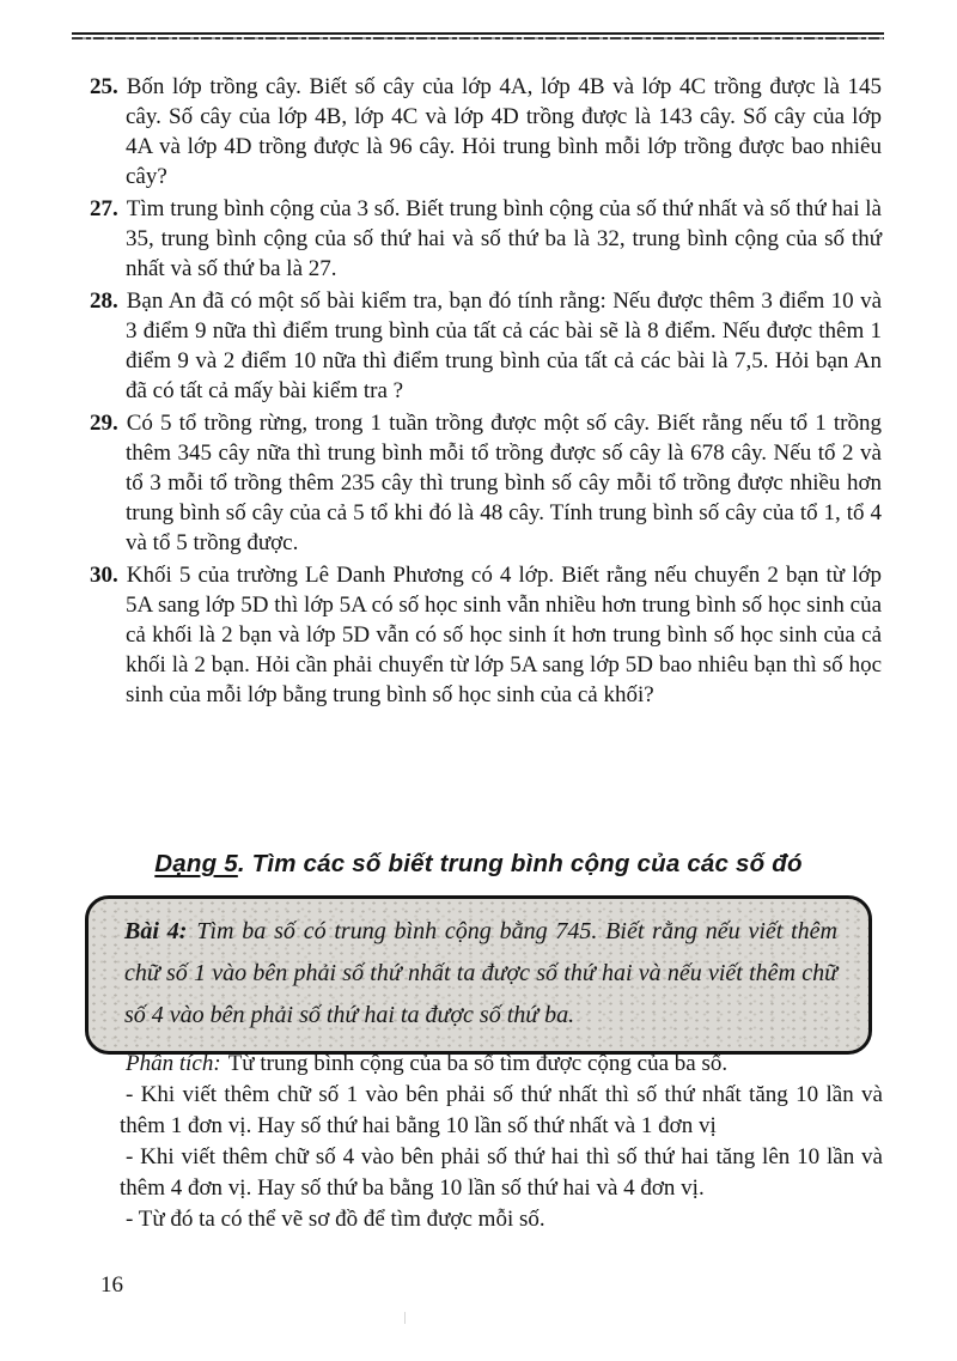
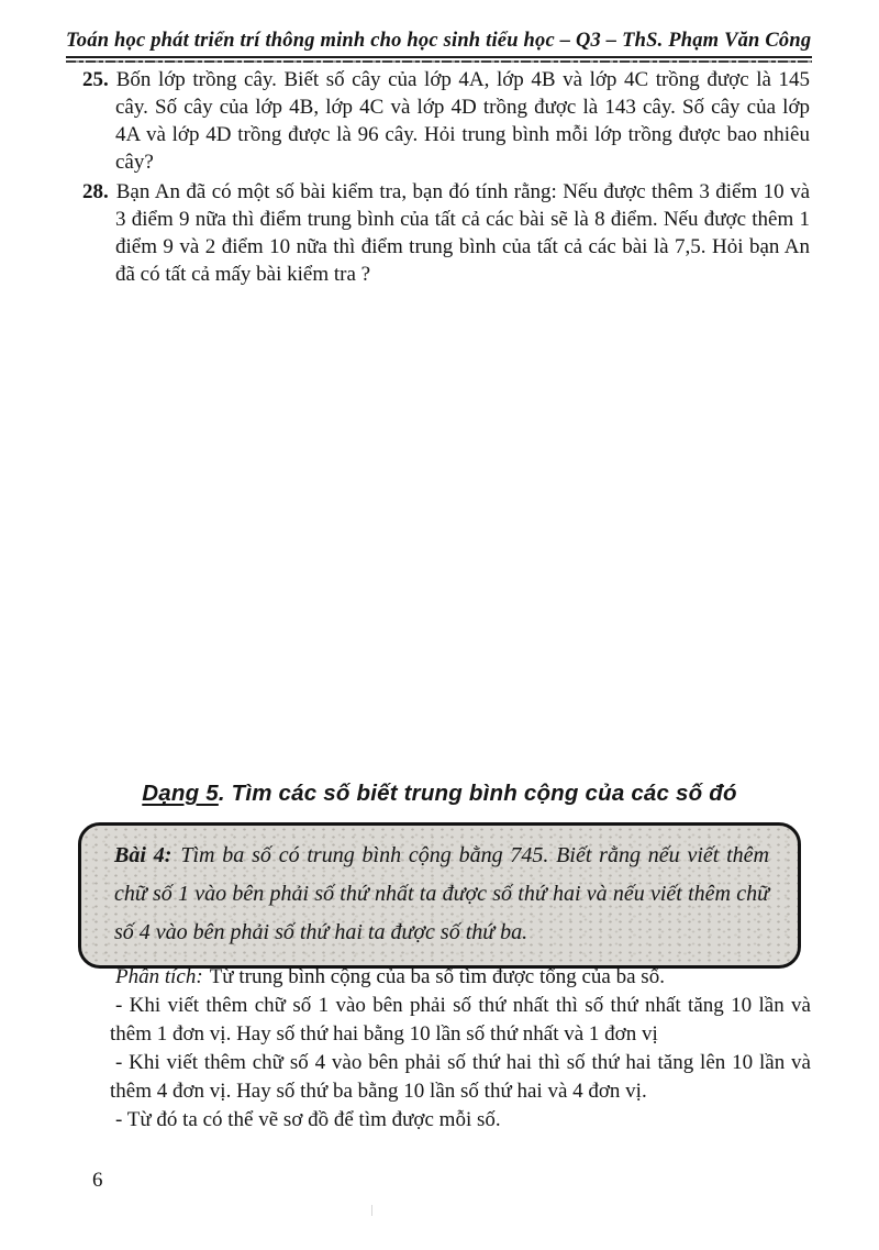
+ Toán học phát triển trí thông minh cho học sinh tiểu học – Q3 – ThS. Phạm Văn Công
  25. Bốn lớp trồng cây. Biết số cây của lớp 4A, lớp 4B và lớp 4C trồng được là 145 cây. Số cây của lớp 4B, lớp 4C và lớp 4D trồng được là 143 cây. Số cây của lớp 4A và lớp 4D trồng được là 96 cây. Hỏi trung bình mỗi lớp trồng được bao nhiêu cây?
- 27. Tìm trung bình cộng của 3 số. Biết trung bình cộng của số thứ nhất và số thứ hai là 35, trung bình cộng của số thứ hai và số thứ ba là 32, trung bình cộng của số thứ nhất và số thứ ba là 27.
  28. Bạn An đã có một số bài kiểm tra, bạn đó tính rằng: Nếu được thêm 3 điểm 10 và 3 điểm 9 nữa thì điểm trung bình của tất cả các bài sẽ là 8 điểm. Nếu được thêm 1 điểm 9 và 2 điểm 10 nữa thì điểm trung bình của tất cả các bài là 7,5. Hỏi bạn An đã có tất cả mấy bài kiểm tra ?
- 29. Có 5 tổ trồng rừng, trong 1 tuần trồng được một số cây. Biết rằng nếu tổ 1 trồng thêm 345 cây nữa thì trung bình mỗi tổ trồng được số cây là 678 cây. Nếu tổ 2 và tổ 3 mỗi tổ trồng thêm 235 cây thì trung bình số cây mỗi tổ trồng được nhiều hơn trung bình số cây của cả 5 tổ khi đó là 48 cây. Tính trung bình số cây của tổ 1, tổ 4 và tổ 5 trồng được.
- 30. Khối 5 của trường Lê Danh Phương có 4 lớp. Biết rằng nếu chuyển 2 bạn từ lớp 5A sang lớp 5D thì lớp 5A có số học sinh vẫn nhiều hơn trung bình số học sinh của cả khối là 2 bạn và lớp 5D vẫn có số học sinh ít hơn trung bình số học sinh của cả khối là 2 bạn. Hỏi cần phải chuyển từ lớp 5A sang lớp 5D bao nhiêu bạn thì số học sinh của mỗi lớp bằng trung bình số học sinh của cả khối?
  Dạng 5. Tìm các số biết trung bình cộng của các số đó
  Bài 4: Tìm ba số có trung bình cộng bằng 745. Biết rằng nếu viết thêm chữ số 1 vào bên phải số thứ nhất ta được số thứ hai và nếu viết thêm chữ số 4 vào bên phải số thứ hai ta được số thứ ba.
- Phân tích: Từ trung bình cộng của ba số tìm được cộng của ba số.
+ Phân tích: Từ trung bình cộng của ba số tìm được tổng của ba số.
  - Khi viết thêm chữ số 1 vào bên phải số thứ nhất thì số thứ nhất tăng 10 lần và thêm 1 đơn vị. Hay số thứ hai bằng 10 lần số thứ nhất và 1 đơn vị
  - Khi viết thêm chữ số 4 vào bên phải số thứ hai thì số thứ hai tăng lên 10 lần và thêm 4 đơn vị. Hay số thứ ba bằng 10 lần số thứ hai và 4 đơn vị.
  - Từ đó ta có thể vẽ sơ đồ để tìm được mỗi số.
- 16
+ 6
